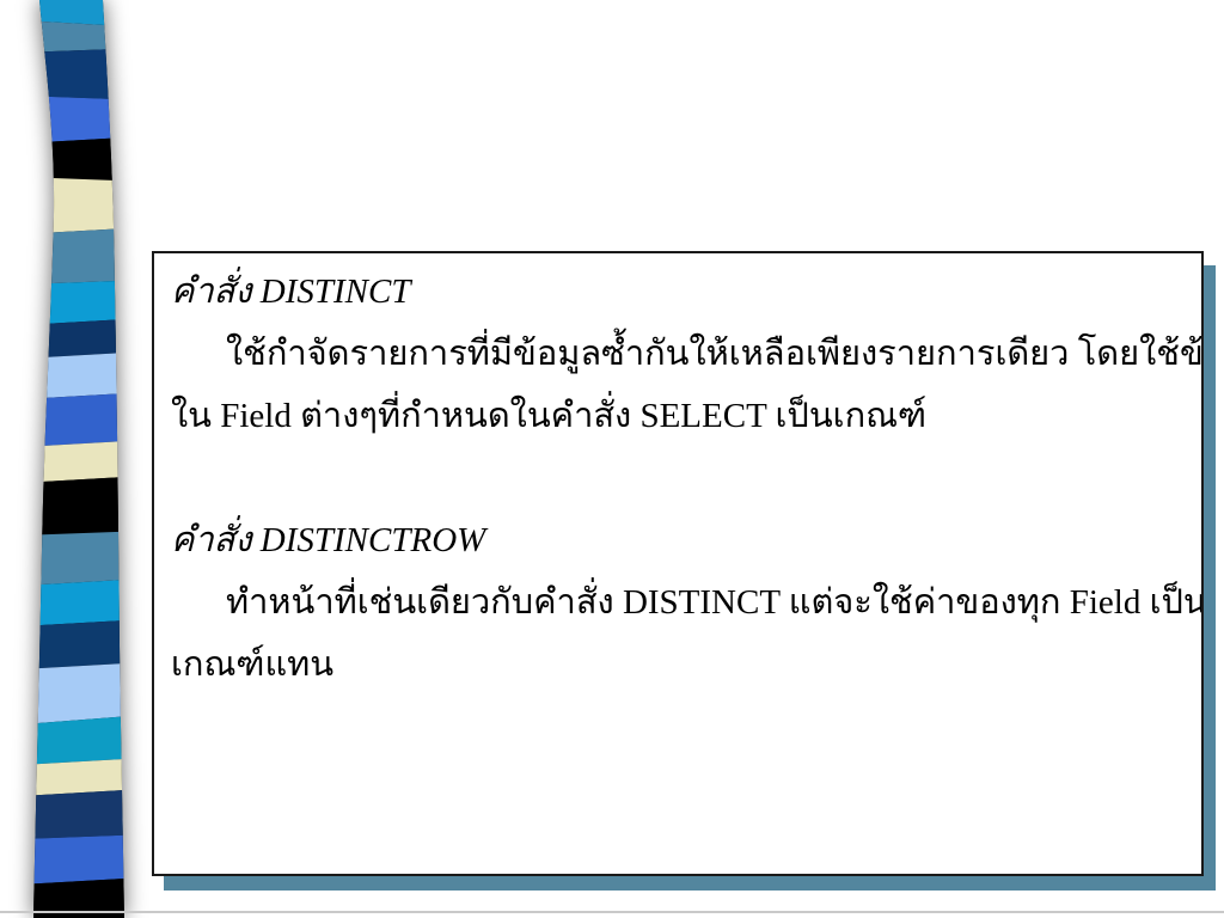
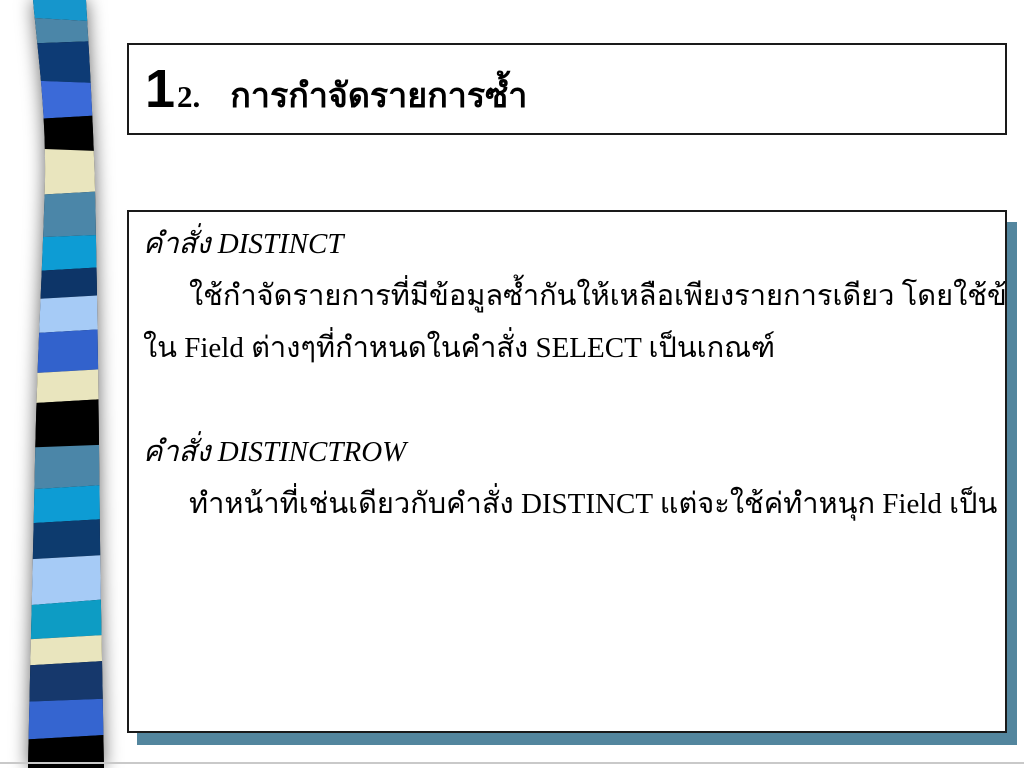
+ 1
+ 2.
+ การกำจัดรายการซ้ำ
  คำสั่ง DISTINCT
  ใช้กำจัดรายการที่มีข้อมูลซ้ำกันให้เหลือเพียงรายการเดียว โดยใช้ข้
  ใน Field ต่างๆที่กำหนดในคำสั่ง SELECT เป็นเกณฑ์
  คำสั่ง DISTINCTROW
- ทำหน้าที่เช่นเดียวกับคำสั่ง DISTINCT แต่จะใช้ค่าของทุก Field เป็น
+ ทำหน้าที่เช่นเดียวกับคำสั่ง DISTINCT แต่จะใช้ค่ทำหนุก Field เป็น
- เกณฑ์แทน
